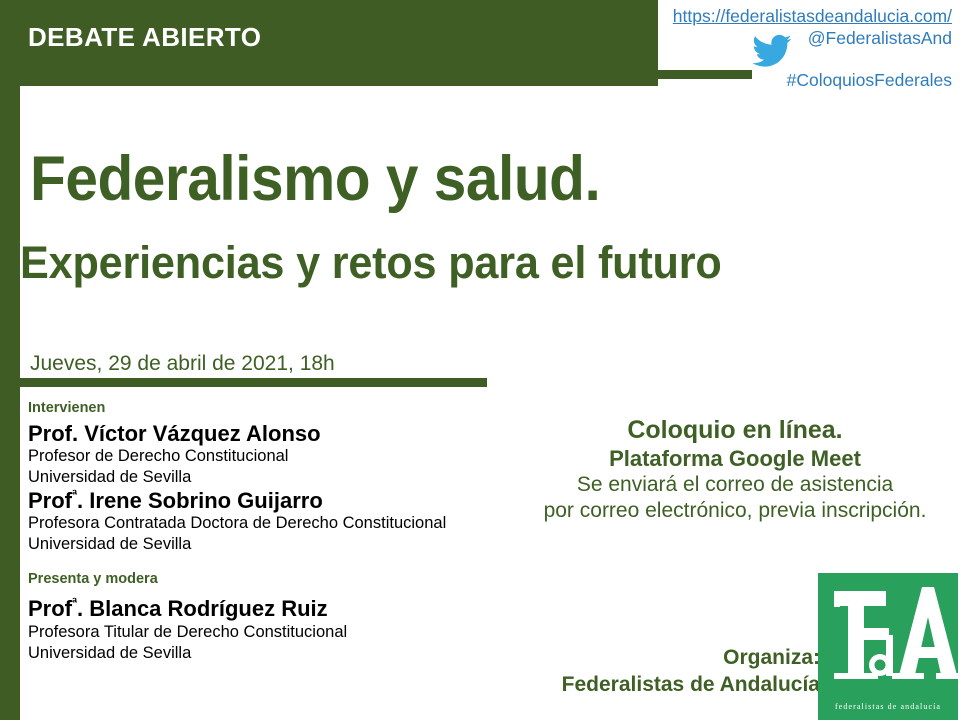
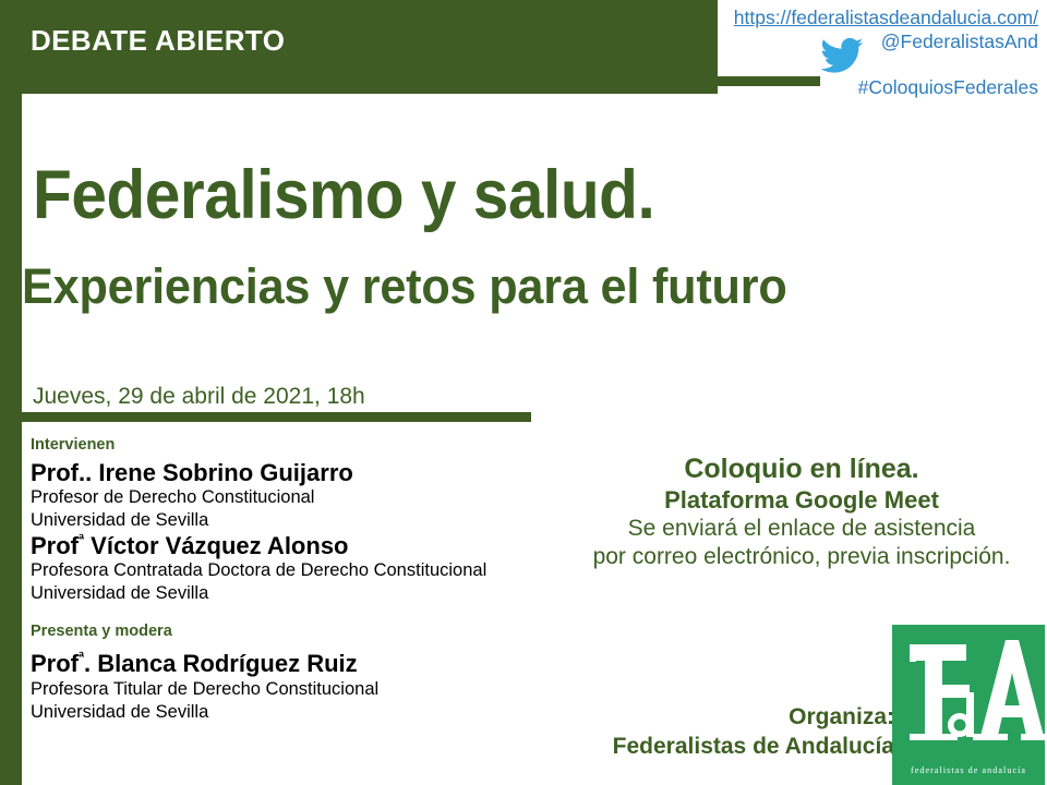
  DEBATE ABIERTO
  https://federalistasdeandalucia.com/
  @FederalistasAnd
  #ColoquiosFederales
  Federalismo y salud.
  Experiencias y retos para el futuro
  Jueves, 29 de abril de 2021, 18h
  Intervienen
- Prof. Víctor Vázquez Alonso
+ Prof.. Irene Sobrino Guijarro
  Profesor de Derecho Constitucional
  Universidad de Sevilla
- Profª. Irene Sobrino Guijarro
+ Profª Víctor Vázquez Alonso
  Profesora Contratada Doctora de Derecho Constitucional
  Universidad de Sevilla
  Presenta y modera
  Profª. Blanca Rodríguez Ruiz
  Profesora Titular de Derecho Constitucional
  Universidad de Sevilla
  Coloquio en línea.
  Plataforma Google Meet
- Se enviará el correo de asistencia
+ Se enviará el enlace de asistencia
  por correo electrónico, previa inscripción.
  Organiza:
  Federalistas de Andalucía
  federalistas de andalucía
